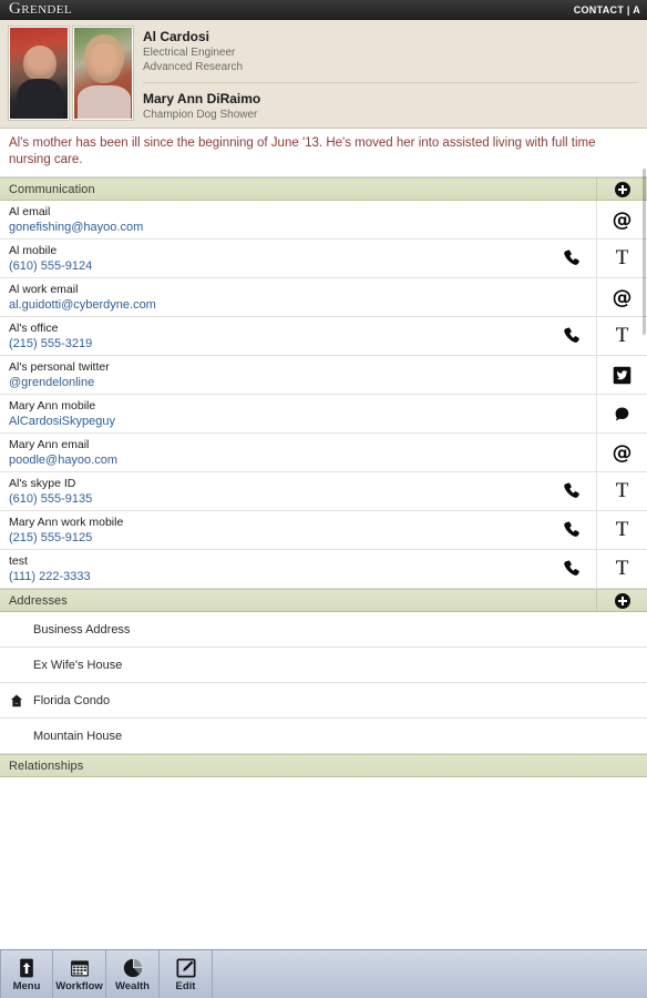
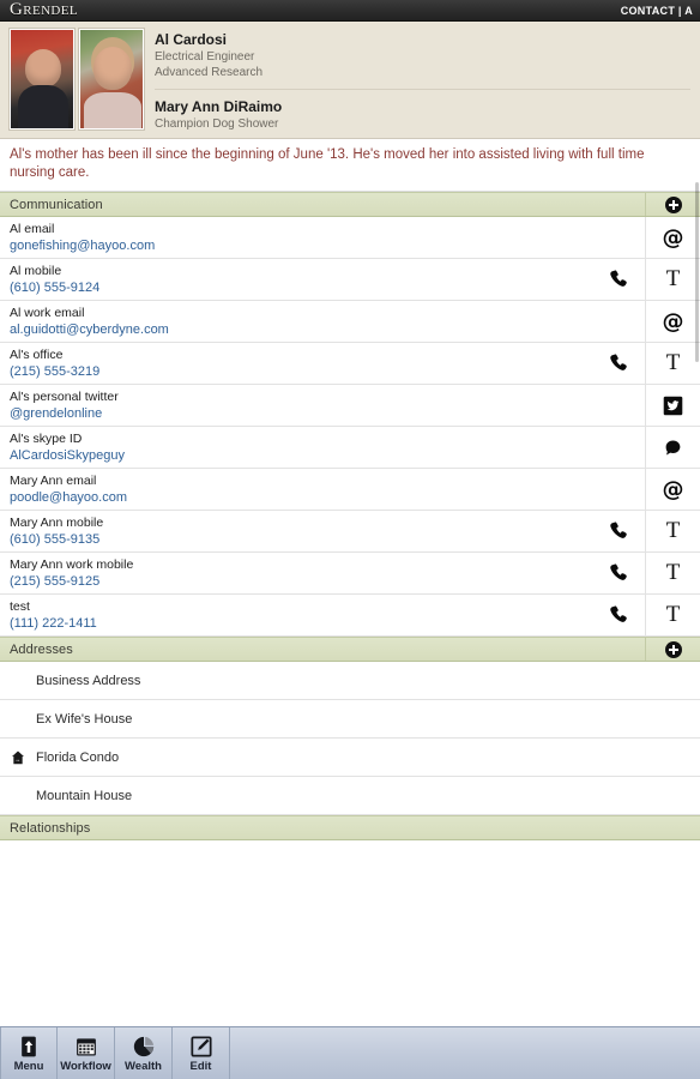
  Grendel
  CONTACT | A
  Al Cardosi
  Electrical Engineer
  Advanced Research
  Mary Ann DiRaimo
  Champion Dog Shower
  Al's mother has been ill since the beginning of June '13. He's moved her into assisted living with full time nursing care.
  Communication
  Al email
  gonefishing@hayoo.com
  @
  Al mobile
  (610) 555-9124
  T
  Al work email
  al.guidotti@cyberdyne.com
  @
  Al's office
  (215) 555-3219
  T
  Al's personal twitter
  @grendelonline
- Mary Ann mobile
+ Al's skype ID
  AlCardosiSkypeguy
  Mary Ann email
  poodle@hayoo.com
  @
- Al's skype ID
+ Mary Ann mobile
  (610) 555-9135
  T
  Mary Ann work mobile
  (215) 555-9125
  T
  test
- (111) 222-3333
+ (111) 222-1411
  T
  Addresses
  Business Address
  Ex Wife's House
  Florida Condo
  Mountain House
  Relationships
  Menu
  Workflow
  Wealth
  Edit
